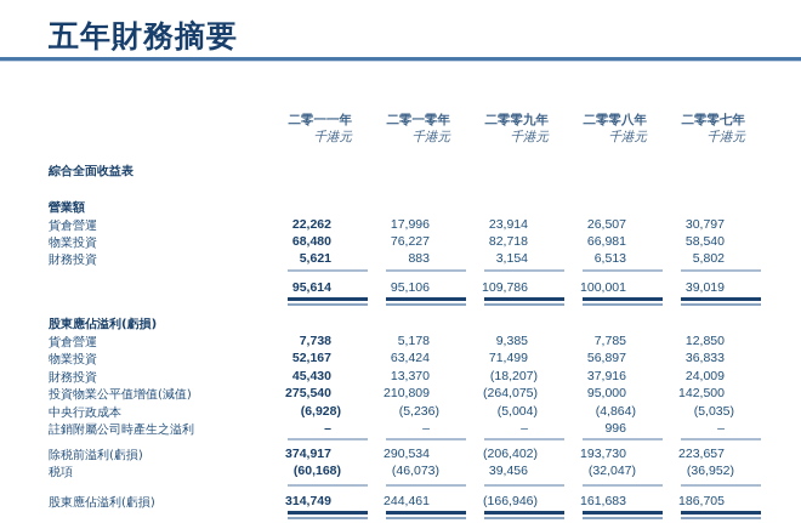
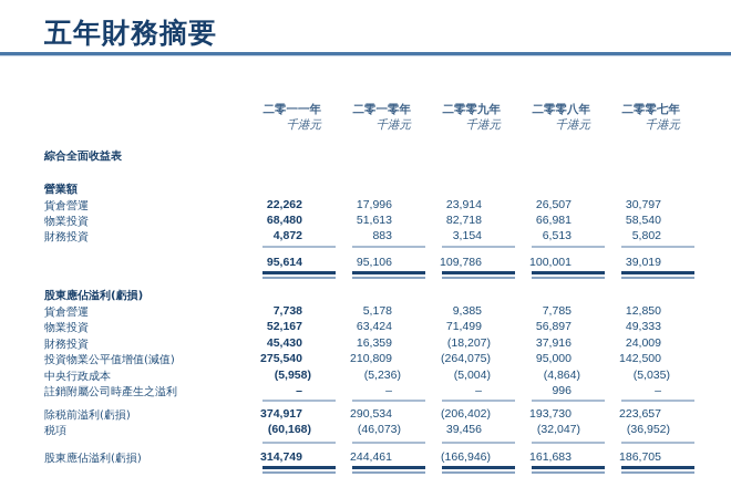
  五年財務摘要
  二零一一年
  千港元
  二零一零年
  千港元
  二零零九年
  千港元
  二零零八年
  千港元
  二零零七年
  千港元
  綜合全面收益表
  營業額
  貨倉營運
  22,262
  17,996
  23,914
  26,507
  30,797
  物業投資
  68,480
- 76,227
+ 51,613
  82,718
  66,981
  58,540
  財務投資
- 5,621
+ 4,872
  883
  3,154
  6,513
  5,802
  95,614
  95,106
  109,786
  100,001
  39,019
  股東應佔溢利(虧損)
  貨倉營運
  7,738
  5,178
  9,385
  7,785
  12,850
  物業投資
  52,167
  63,424
  71,499
  56,897
- 36,833
+ 49,333
  財務投資
  45,430
- 13,370
+ 16,359
  (18,207)
  37,916
  24,009
  投資物業公平值增值(減值)
  275,540
  210,809
  (264,075)
  95,000
  142,500
  中央行政成本
- (6,928)
+ (5,958)
  (5,236)
  (5,004)
  (4,864)
  (5,035)
  註銷附屬公司時產生之溢利
  –
  –
  –
  996
  –
  除税前溢利(虧損)
  374,917
  290,534
  (206,402)
  193,730
  223,657
  税項
  (60,168)
  (46,073)
  39,456
  (32,047)
  (36,952)
  股東應佔溢利(虧損)
  314,749
  244,461
  (166,946)
  161,683
  186,705
